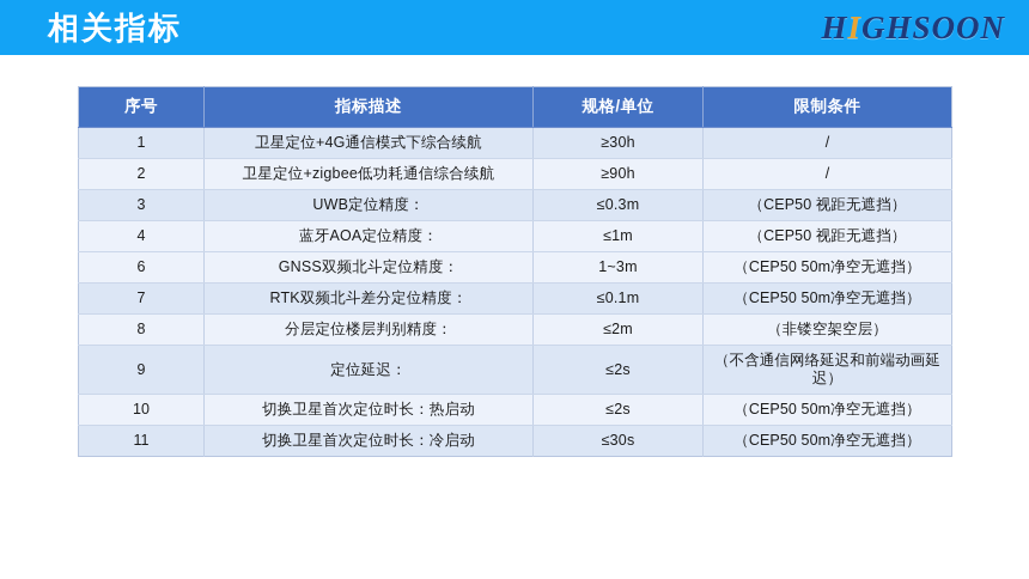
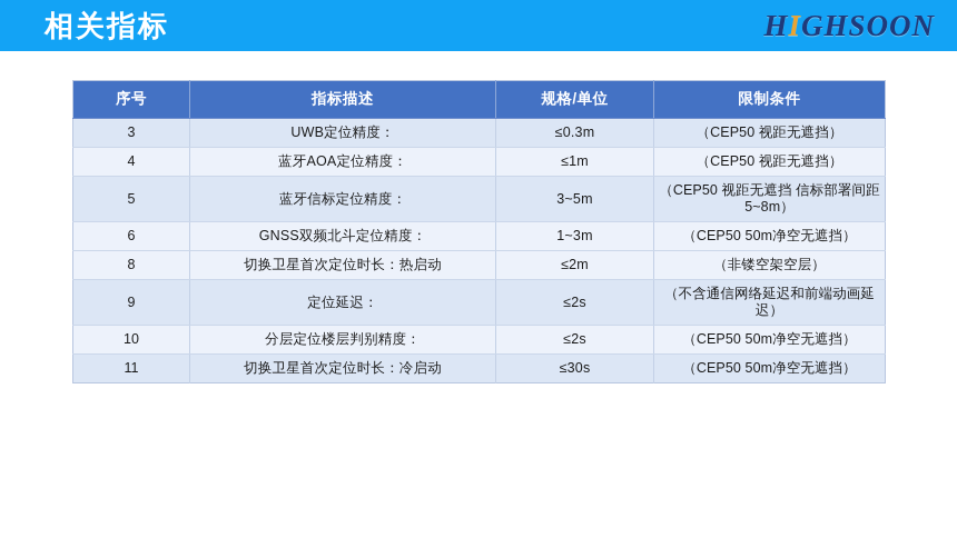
  相关指标
  H
  I
  GHSOON
  序号	指标描述	规格/单位	限制条件
- 1	卫星定位+4G通信模式下综合续航	≥30h	/
- 2	卫星定位+zigbee低功耗通信综合续航	≥90h	/
  3	UWB定位精度：	≤0.3m	（CEP50 视距无遮挡）
  4	蓝牙AOA定位精度：	≤1m	（CEP50 视距无遮挡）
+ 5	蓝牙信标定位精度：	3~5m	（CEP50 视距无遮挡 信标部署间距5~8m）
  6	GNSS双频北斗定位精度：	1~3m	（CEP50 50m净空无遮挡）
- 7	RTK双频北斗差分定位精度：	≤0.1m	（CEP50 50m净空无遮挡）
- 8	分层定位楼层判别精度：	≤2m	（非镂空架空层）
+ 8	切换卫星首次定位时长：热启动	≤2m	（非镂空架空层）
  9	定位延迟：	≤2s	（不含通信网络延迟和前端动画延迟）
- 10	切换卫星首次定位时长：热启动	≤2s	（CEP50 50m净空无遮挡）
+ 10	分层定位楼层判别精度：	≤2s	（CEP50 50m净空无遮挡）
  11	切换卫星首次定位时长：冷启动	≤30s	（CEP50 50m净空无遮挡）
